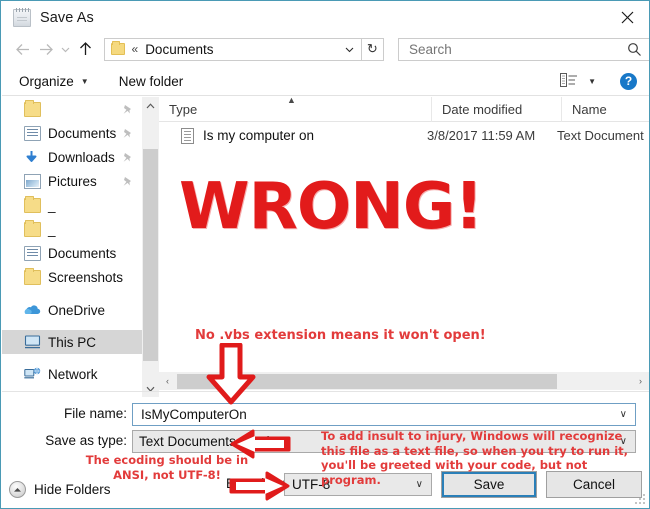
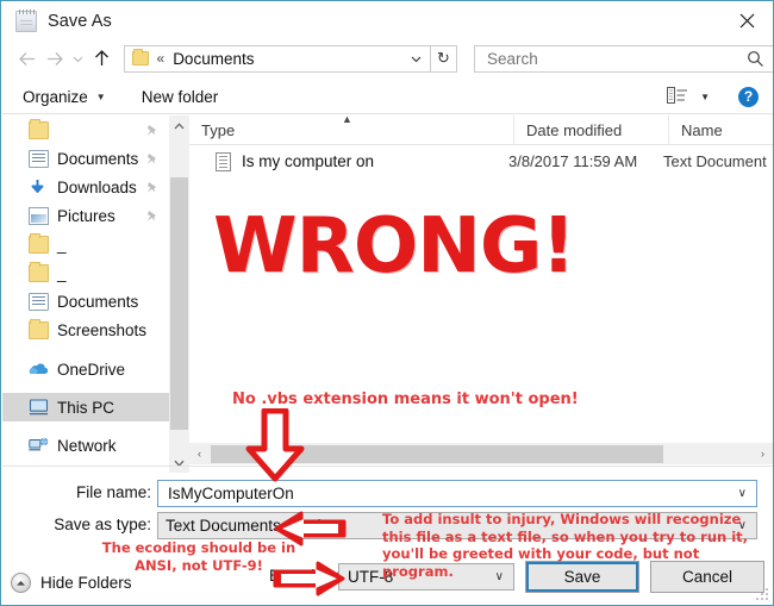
  Save As
  «
  Documents
  ↻
  Search
  Organize
  ▼
  New folder
  ▼
  ?
  Documents
  Downloads
  Pictures
  _
  _
  Documents
  Screenshots
  OneDrive
  This PC
  Network
  Type
  ▲
  Date modified
  Name
  Is my computer on
  3/8/2017 11:59 AM
  Text Document
  ‹
  ›
  File name:
  IsMyComputerOn
  ∨
  Save as type:
  ∨
  UTF-8
  ∨
  Save
  Cancel
  Hide Folders
  WRONG!
  No .vbs extension means it won't open!
  To add insult to injury, Windows will recognize this file as a text file, so when you try to run it, you'll be greeted with your code, but not program.
- The ecoding should be in ANSI, not UTF-8!
+ The ecoding should be in ANSI, not UTF-9!
